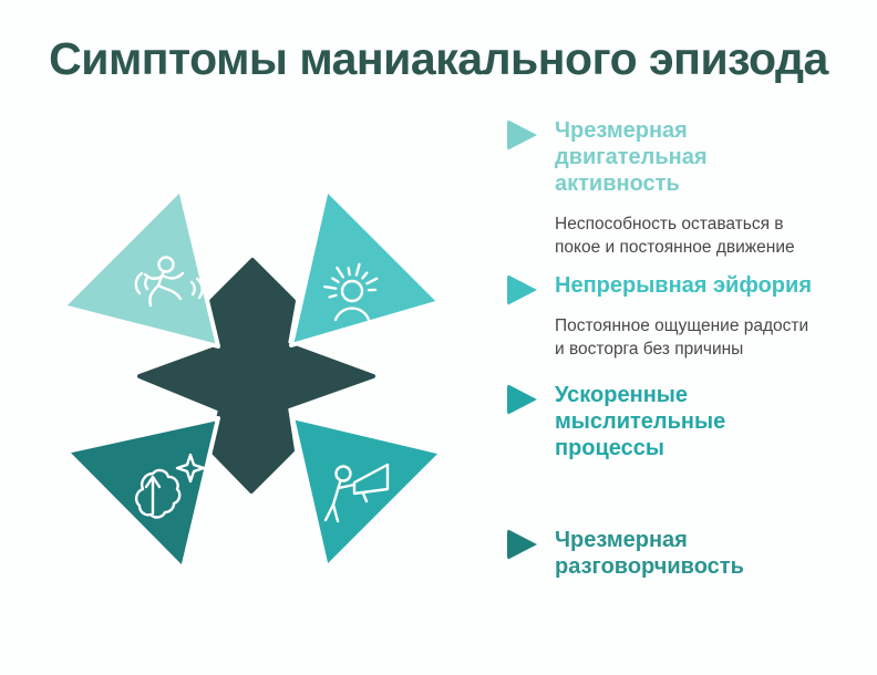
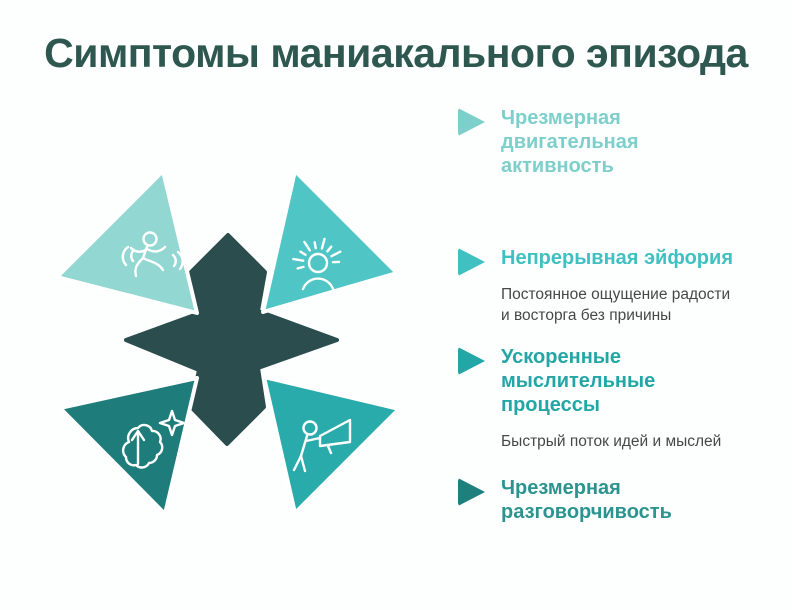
  Симптомы маниакального эпизода
  Чрезмерная
  двигательная
  активность
- Неспособность оставаться в
- покое и постоянное движение
  Непрерывная эйфория
  Постоянное ощущение радости
  и восторга без причины
  Ускоренные
  мыслительные
  процессы
+ Быстрый поток идей и мыслей
  Чрезмерная
  разговорчивость
